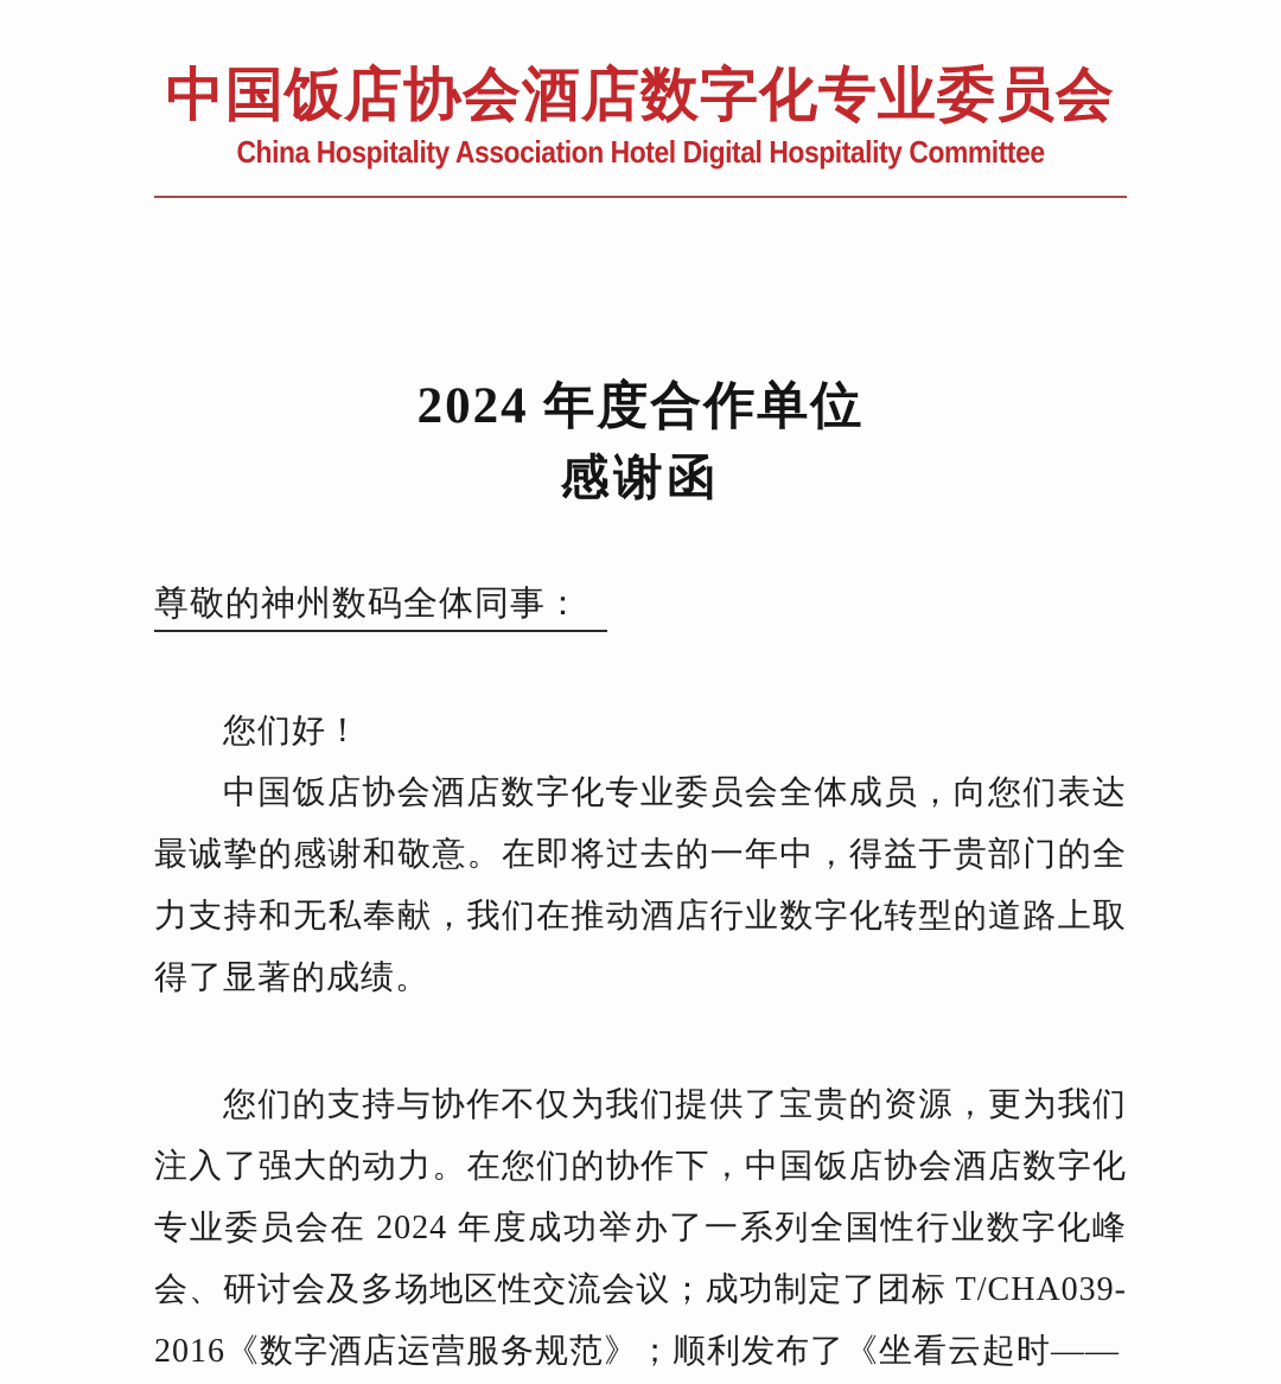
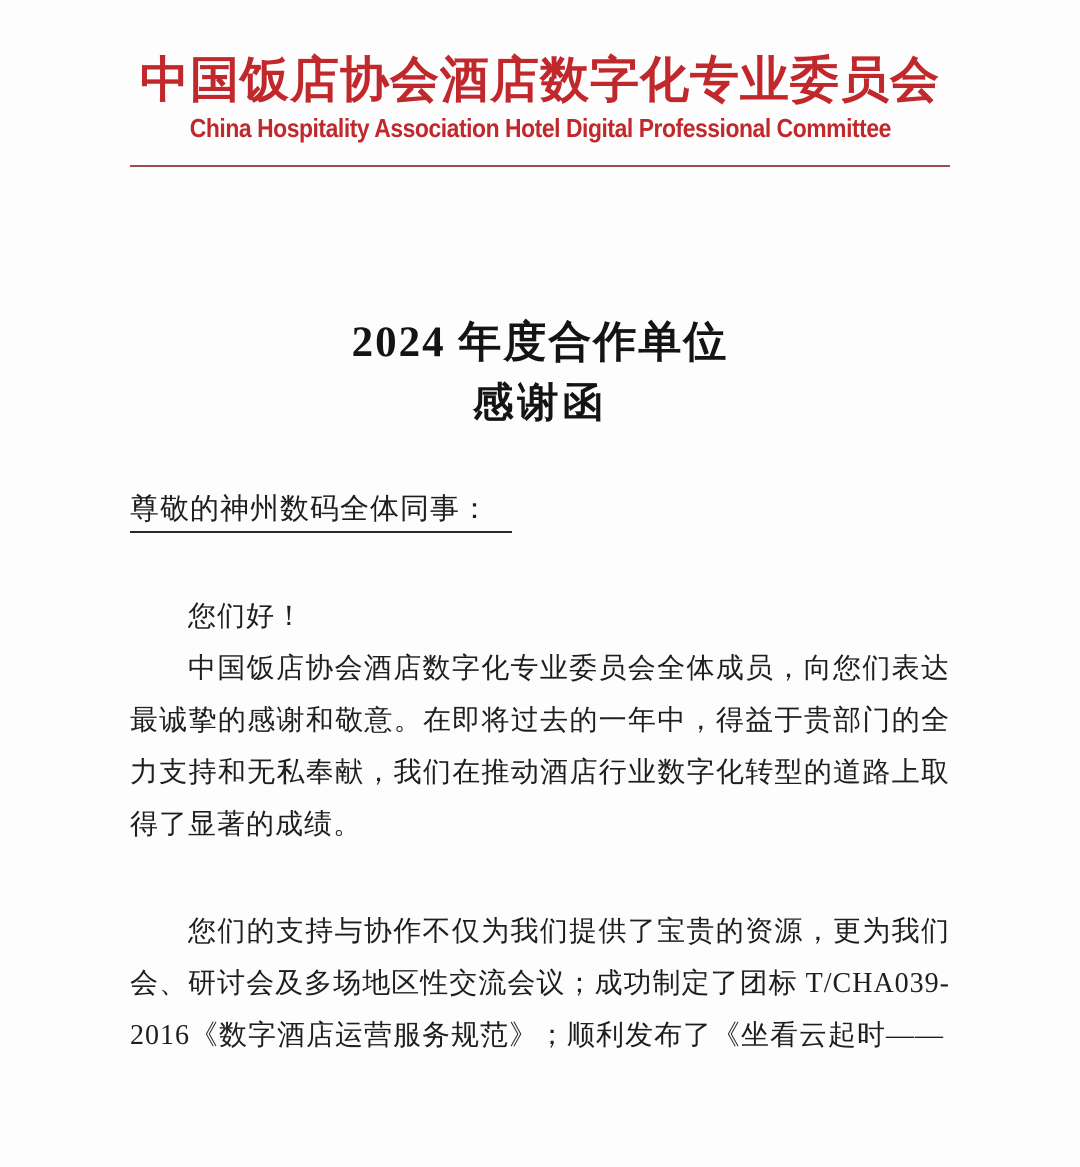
  中国饭店协会酒店数字化专业委员会
- China Hospitality Association Hotel Digital Hospitality Committee
+ China Hospitality Association Hotel Digital Professional Committee
  2024 年度合作单位
  感谢函
  尊敬的神州数码全体同事：
  您们好！
  中国饭店协会酒店数字化专业委员会全体成员，向您们表达
  最诚挚的感谢和敬意。在即将过去的一年中，得益于贵部门的全
  力支持和无私奉献，我们在推动酒店行业数字化转型的道路上取
  得了显著的成绩。
  您们的支持与协作不仅为我们提供了宝贵的资源，更为我们
- 注入了强大的动力。在您们的协作下，中国饭店协会酒店数字化
- 专业委员会在 2024 年度成功举办了一系列全国性行业数字化峰
  会、研讨会及多场地区性交流会议；成功制定了团标 T/CHA039-
  2016《数字酒店运营服务规范》；顺利发布了《坐看云起时——
